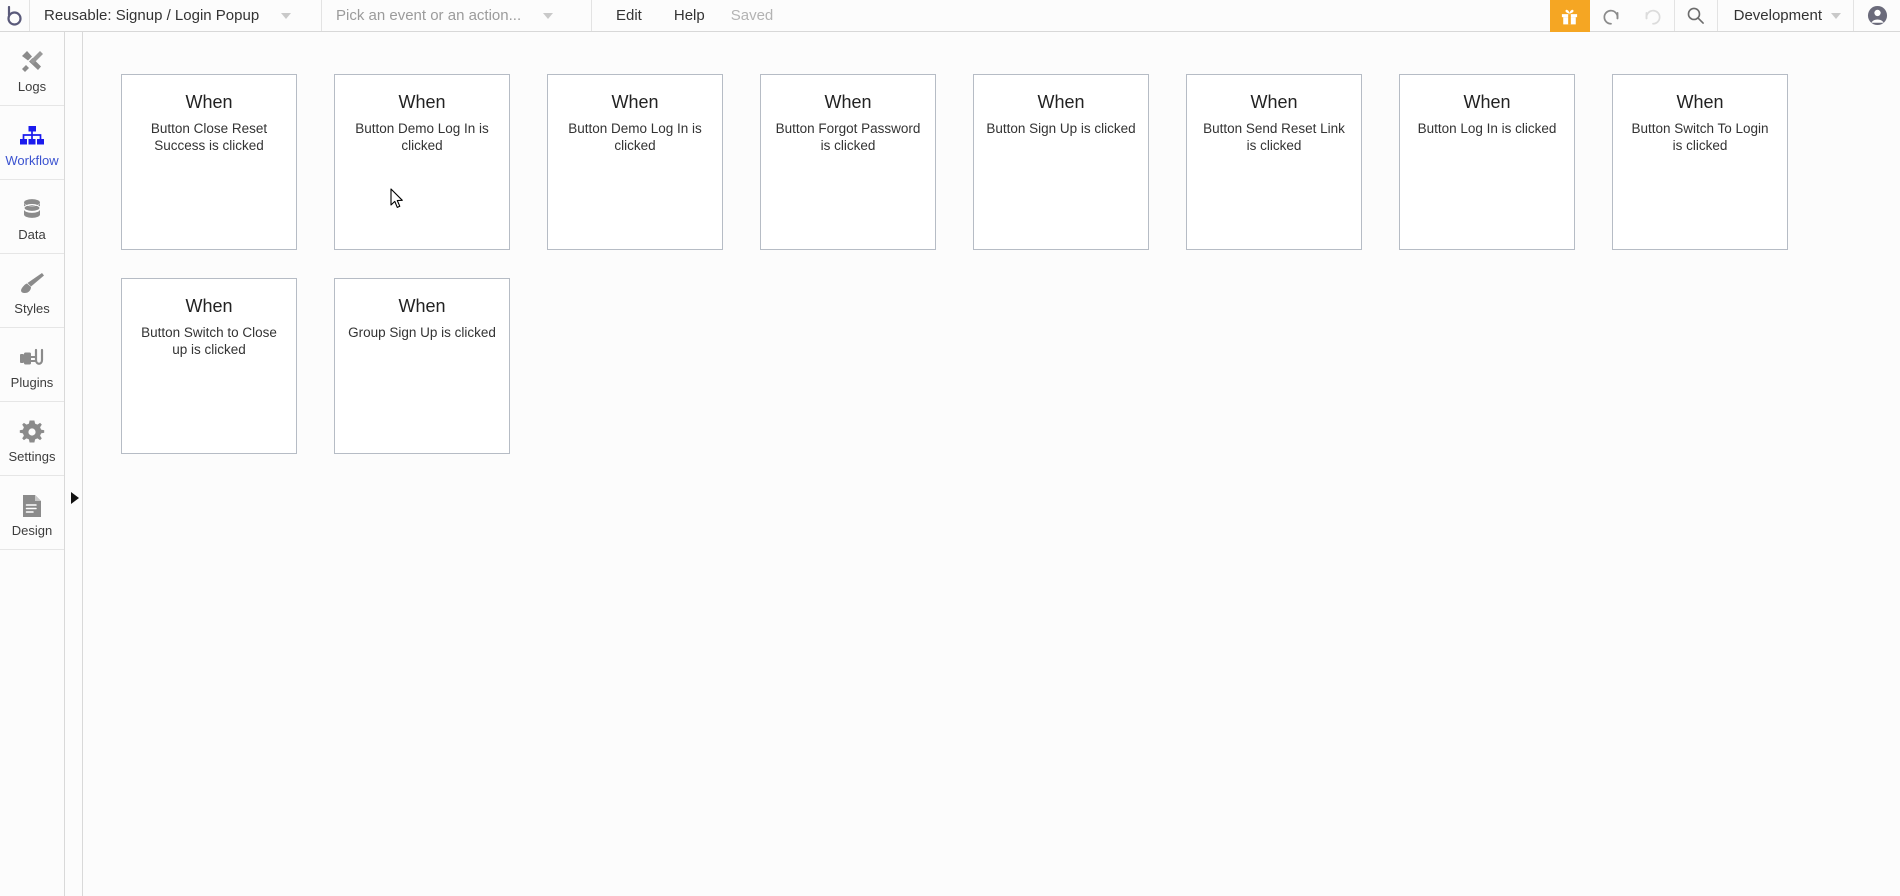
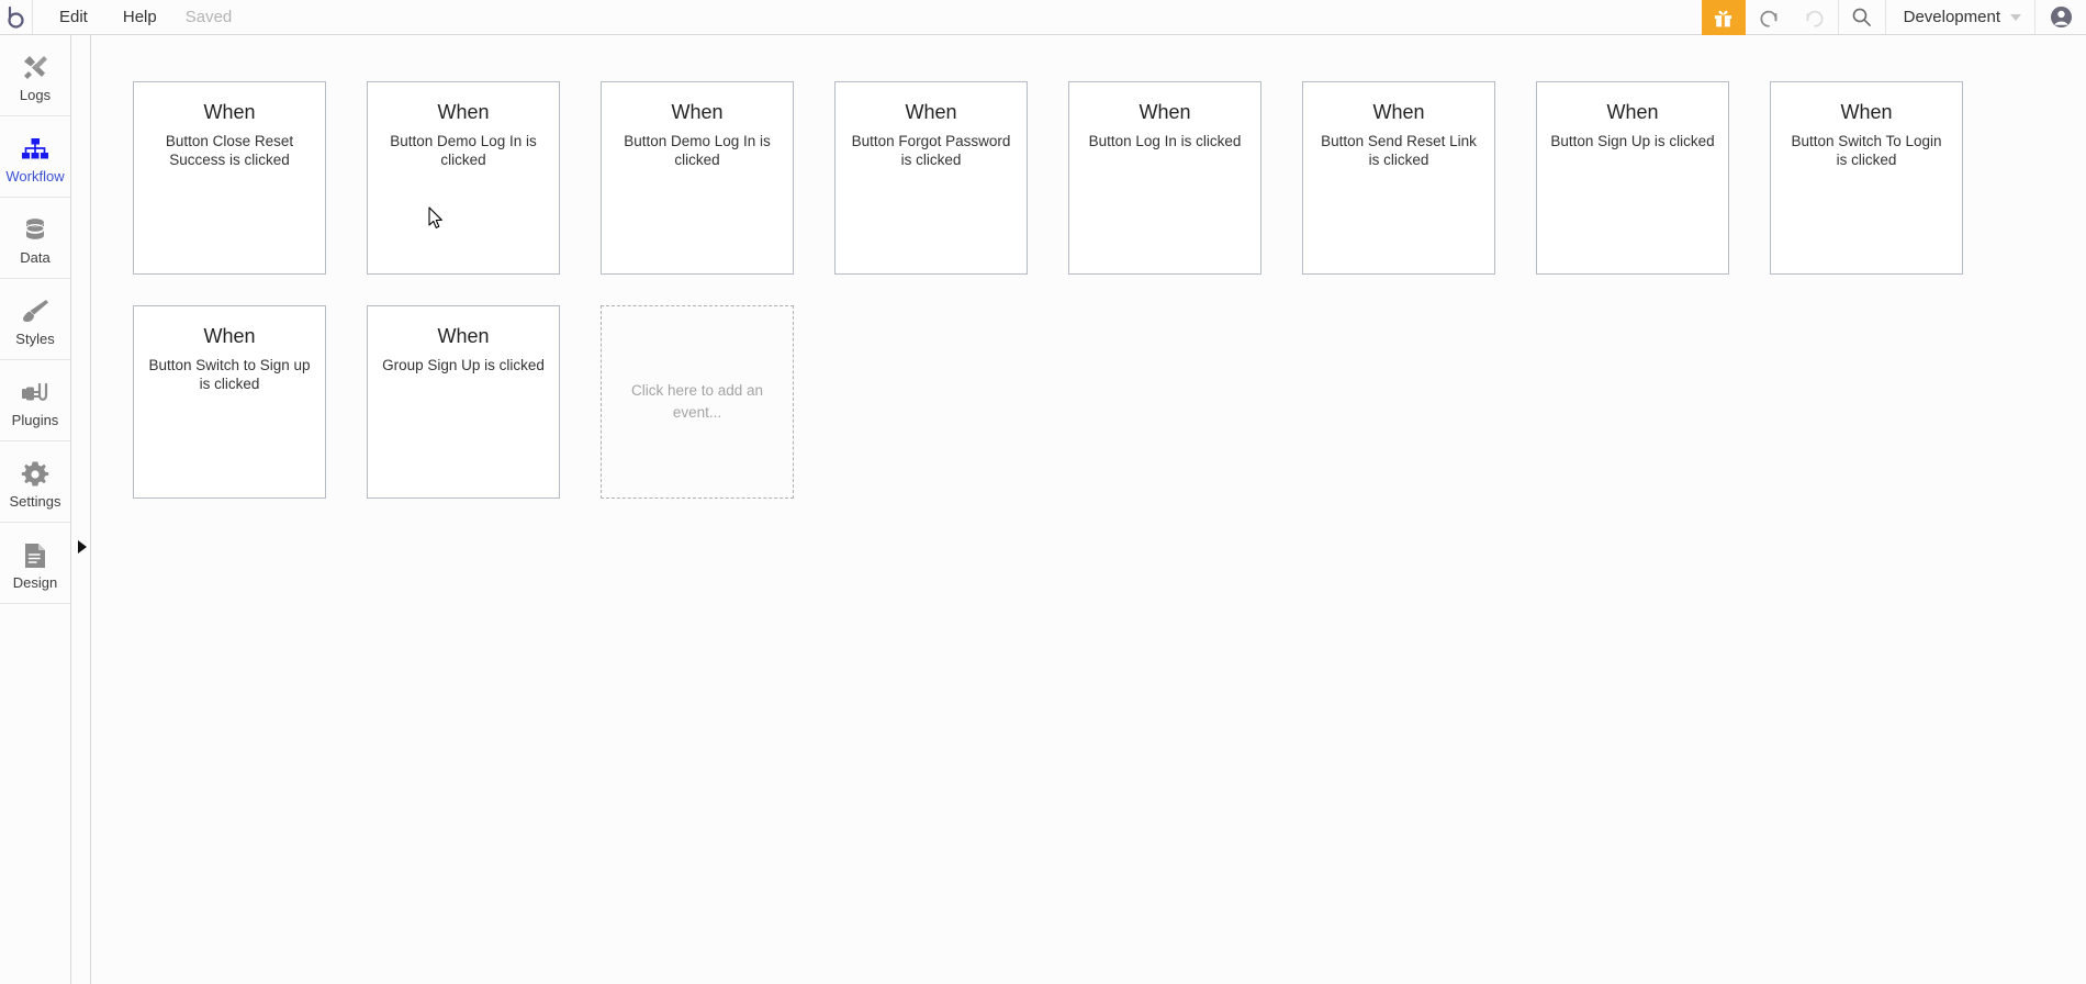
- Reusable: Signup / Login Popup
- Pick an event or an action...
  Edit
  Help
  Saved
  Development
  Logs
  Workflow
  Data
  Styles
  Plugins
  Settings
  Design
  When
  Button Close Reset Success is clicked
  When
  Button Demo Log In is clicked
  When
  Button Demo Log In is clicked
  When
  Button Forgot Password is clicked
  When
- Button Sign Up is clicked
+ Button Log In is clicked
  When
  Button Send Reset Link is clicked
  When
- Button Log In is clicked
+ Button Sign Up is clicked
  When
  Button Switch To Login is clicked
  When
- Button Switch to Close up is clicked
+ Button Switch to Sign up is clicked
  When
  Group Sign Up is clicked
+ Click here to add an event...
